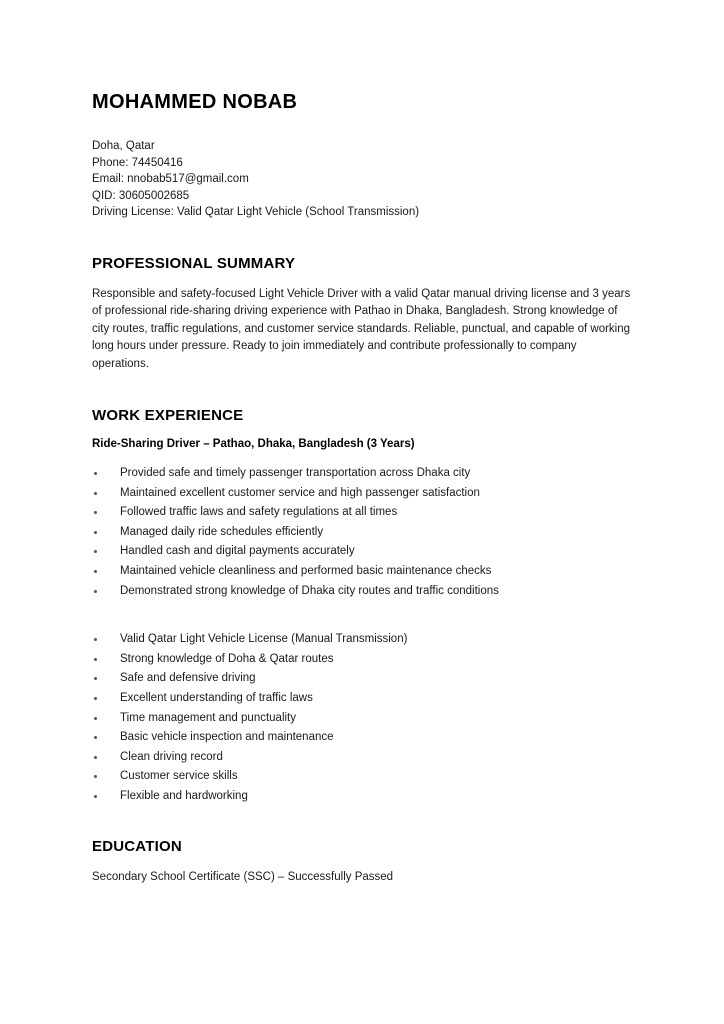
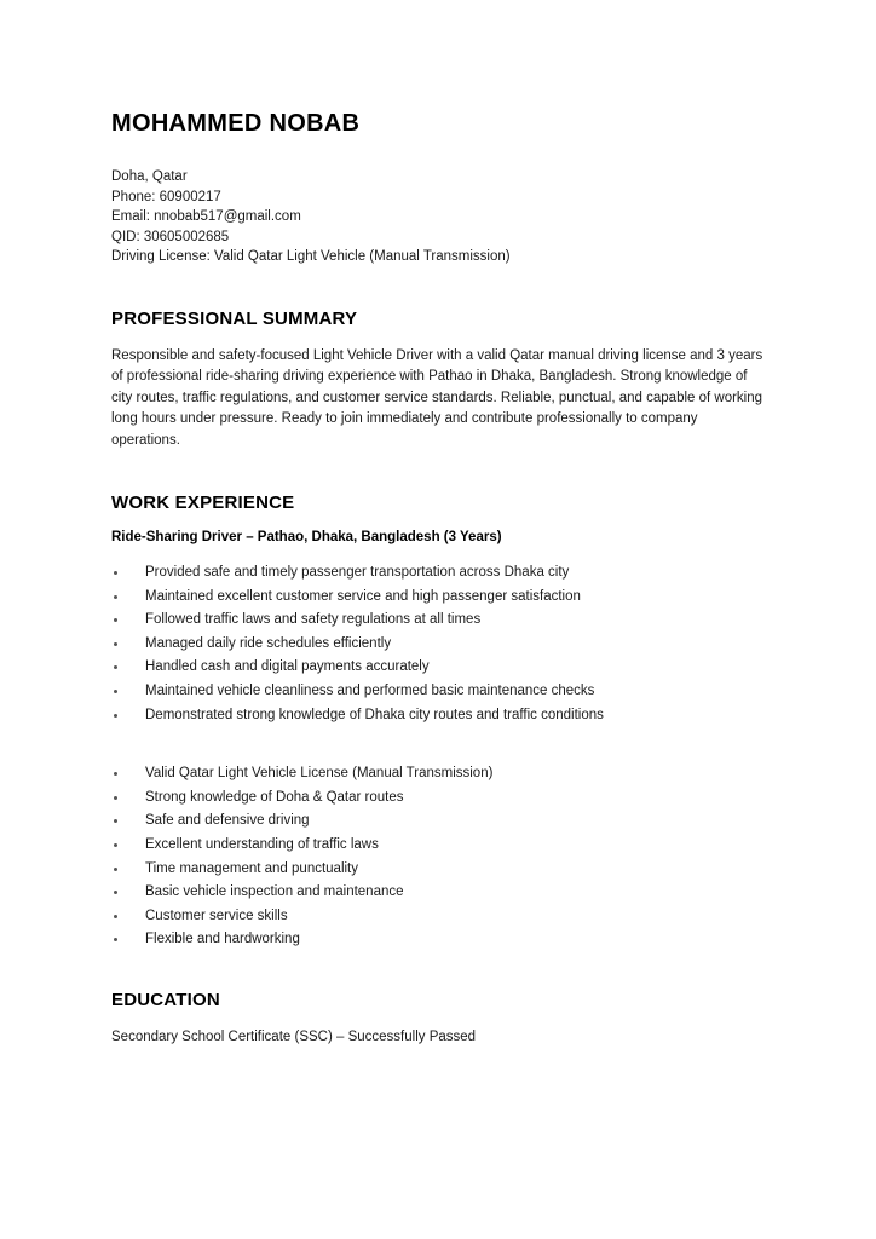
  MOHAMMED NOBAB
  Doha, Qatar
- Phone: 74450416
+ Phone: 60900217
  Email: nnobab517@gmail.com
  QID: 30605002685
- Driving License: Valid Qatar Light Vehicle (School Transmission)
+ Driving License: Valid Qatar Light Vehicle (Manual Transmission)
  PROFESSIONAL SUMMARY
  Responsible and safety-focused Light Vehicle Driver with a valid Qatar manual driving license and 3 years of professional ride-sharing driving experience with Pathao in Dhaka, Bangladesh. Strong knowledge of city routes, traffic regulations, and customer service standards. Reliable, punctual, and capable of working long hours under pressure. Ready to join immediately and contribute professionally to company operations.
  WORK EXPERIENCE
  Ride-Sharing Driver – Pathao, Dhaka, Bangladesh (3 Years)
  Provided safe and timely passenger transportation across Dhaka city
  Maintained excellent customer service and high passenger satisfaction
  Followed traffic laws and safety regulations at all times
  Managed daily ride schedules efficiently
  Handled cash and digital payments accurately
  Maintained vehicle cleanliness and performed basic maintenance checks
  Demonstrated strong knowledge of Dhaka city routes and traffic conditions
  Valid Qatar Light Vehicle License (Manual Transmission)
  Strong knowledge of Doha & Qatar routes
  Safe and defensive driving
  Excellent understanding of traffic laws
  Time management and punctuality
  Basic vehicle inspection and maintenance
- Clean driving record
  Customer service skills
  Flexible and hardworking
  EDUCATION
  Secondary School Certificate (SSC) – Successfully Passed
